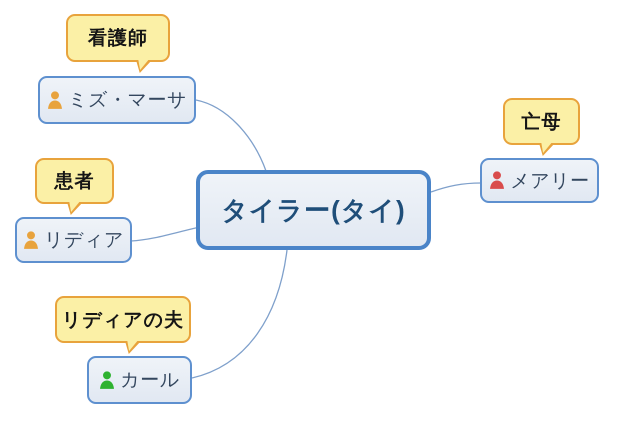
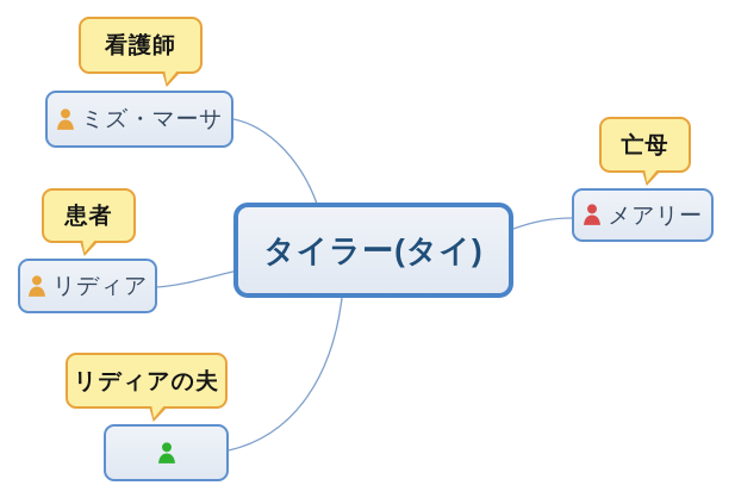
  看護師
  患者
  リディアの夫
  亡母
  ミズ・マーサ
  リディア
- カール
  メアリー
  タイラー(タイ)
